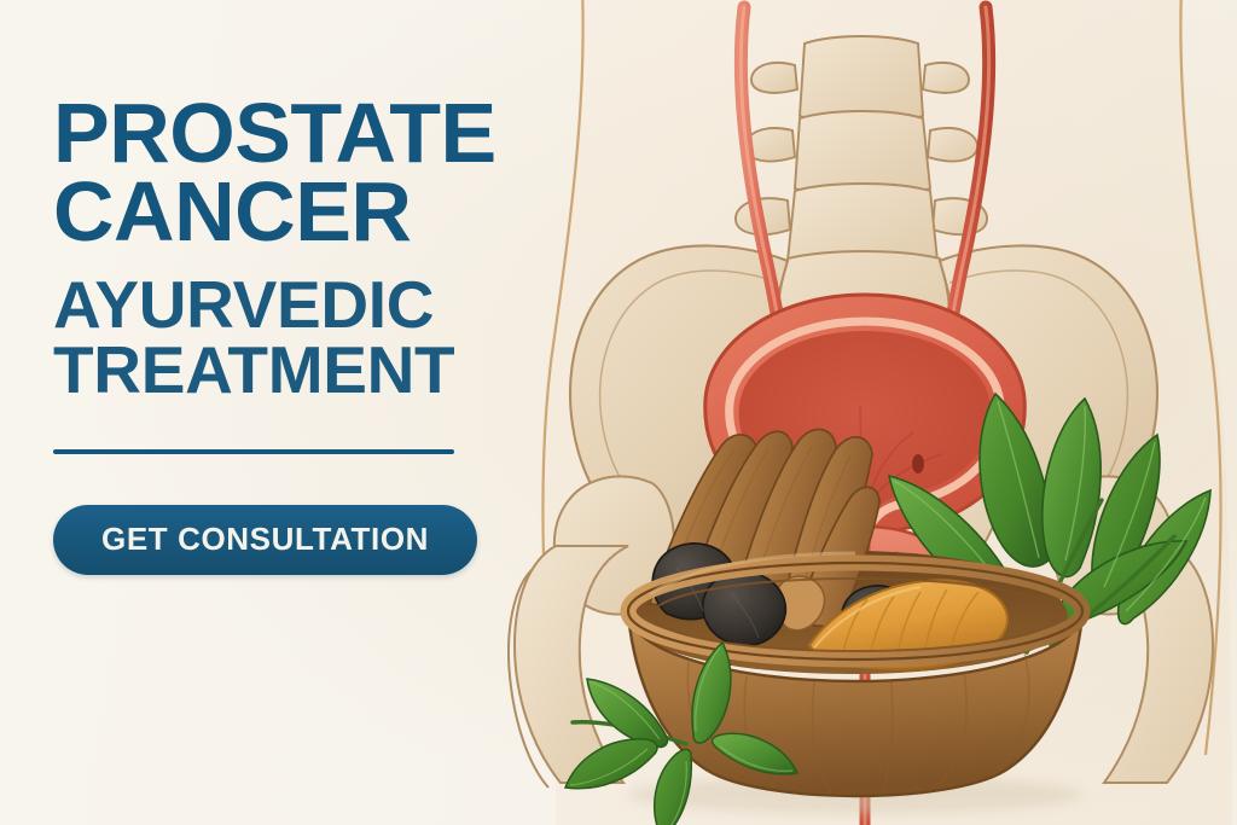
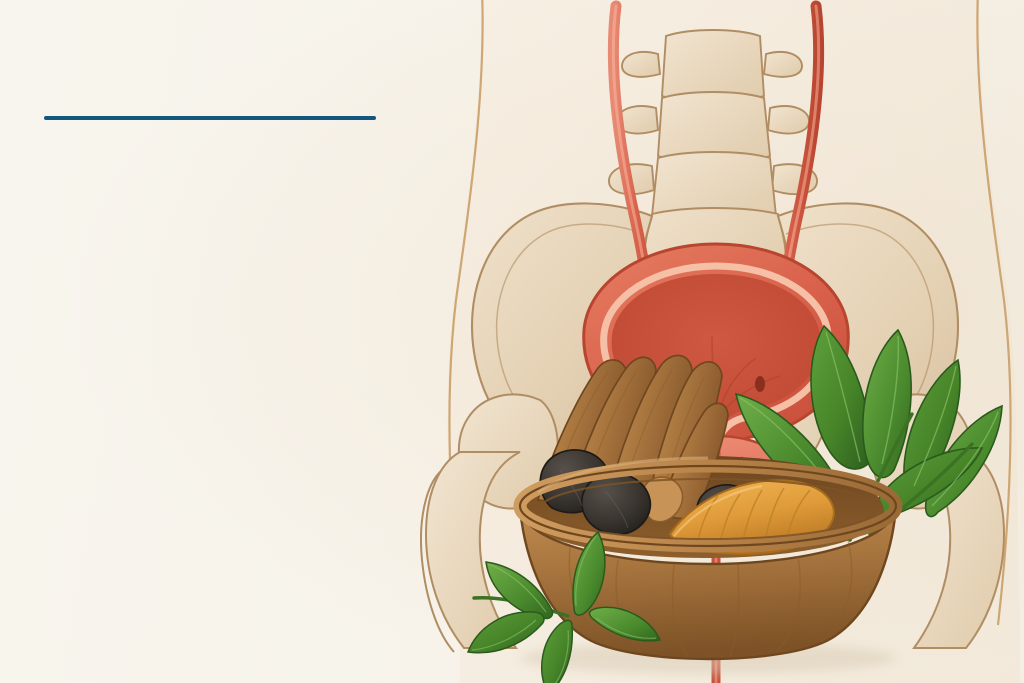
- PROSTATE
- CANCER
- AYURVEDIC
- TREATMENT
- GET CONSULTATION
